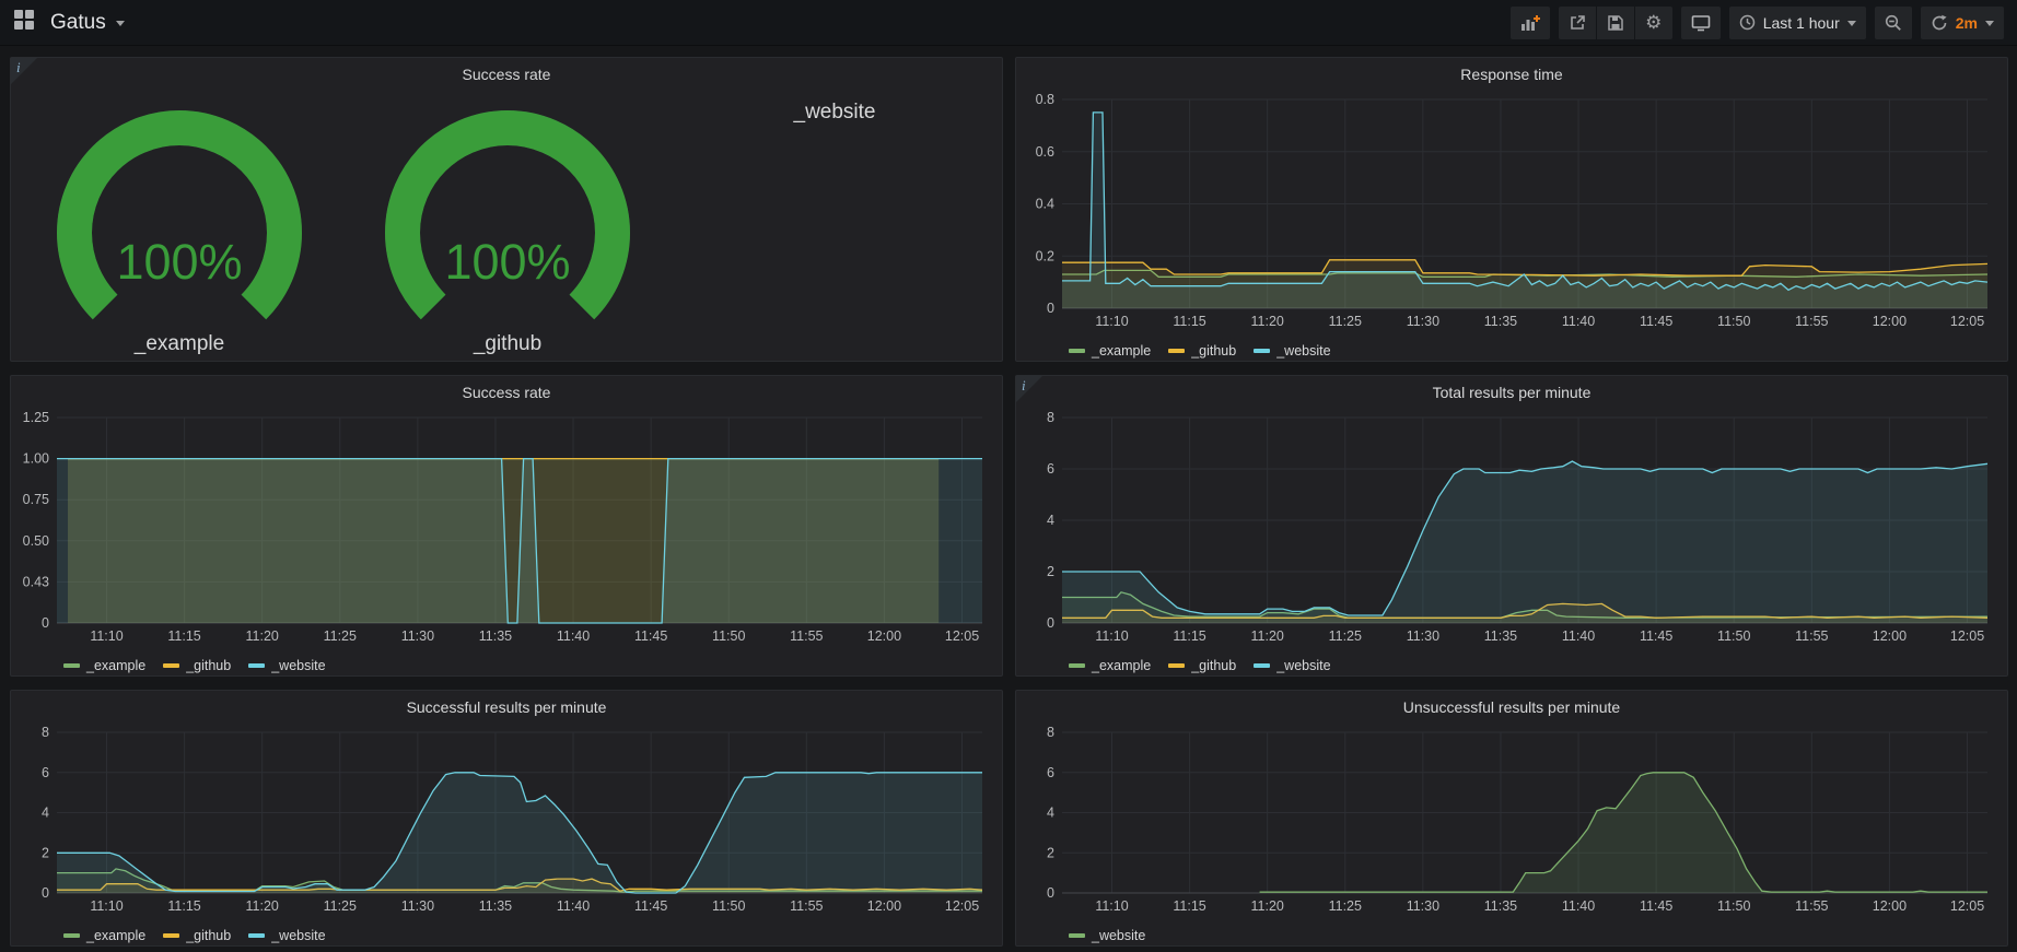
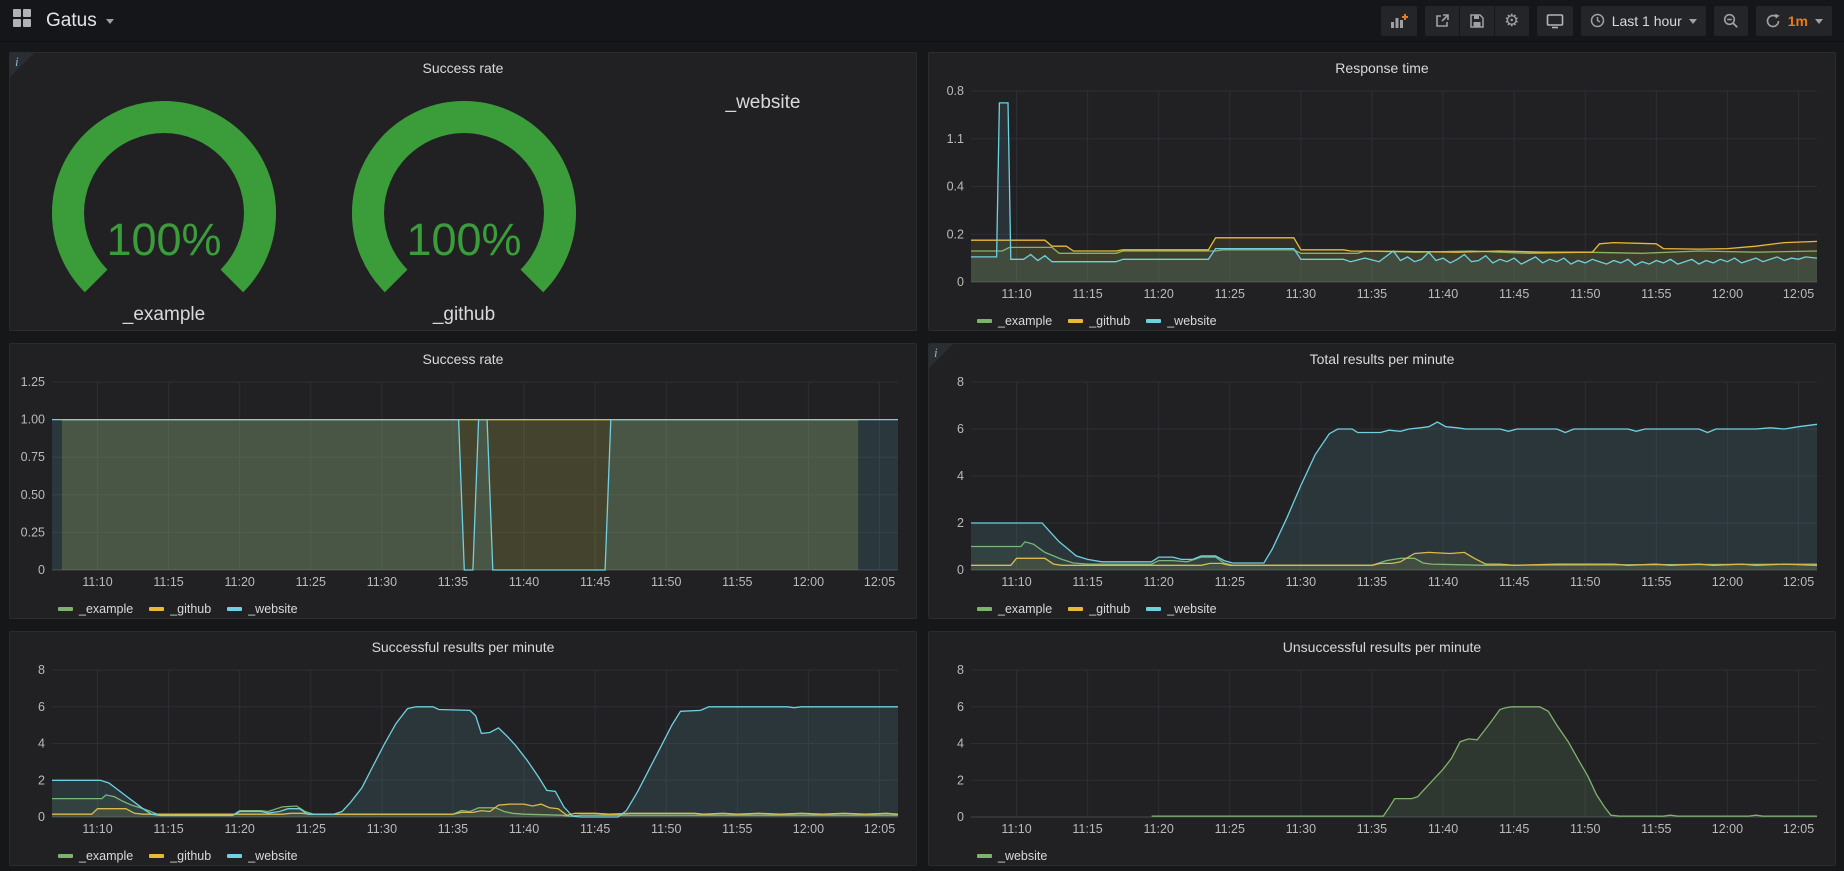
  Gatus
  ⚙
  Last 1 hour
- 2m
+ 1m
  i
  Success rate
  100%
  _example
  100%
  _github
  _website
  Response time
  11:10
  11:15
  11:20
  11:25
  11:30
  11:35
  11:40
  11:45
  11:50
  11:55
  12:00
  12:05
  0
  0.2
  0.4
- 0.6
+ 1.1
  0.8
  _example
  _github
  _website
  Success rate
  11:10
  11:15
  11:20
  11:25
  11:30
  11:35
  11:40
  11:45
  11:50
  11:55
  12:00
  12:05
  0
- 0.43
+ 0.25
  0.50
  0.75
  1.00
  1.25
  _example
  _github
  _website
  i
  Total results per minute
  11:10
  11:15
  11:20
  11:25
  11:30
  11:35
  11:40
  11:45
  11:50
  11:55
  12:00
  12:05
  0
  2
  4
  6
  8
  _example
  _github
  _website
  Successful results per minute
  11:10
  11:15
  11:20
  11:25
  11:30
  11:35
  11:40
  11:45
  11:50
  11:55
  12:00
  12:05
  0
  2
  4
  6
  8
  _example
  _github
  _website
  Unsuccessful results per minute
  11:10
  11:15
  11:20
  11:25
  11:30
  11:35
  11:40
  11:45
  11:50
  11:55
  12:00
  12:05
  0
  2
  4
  6
  8
  _website
